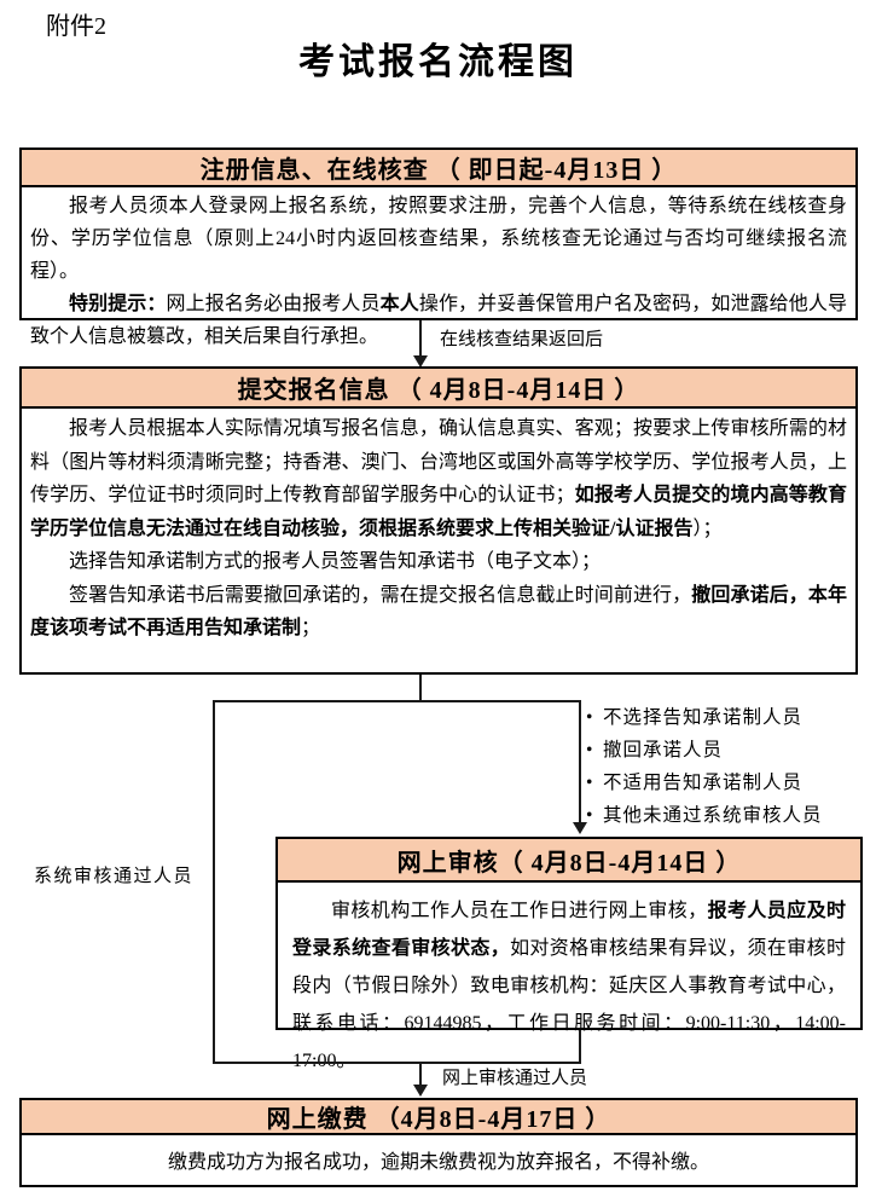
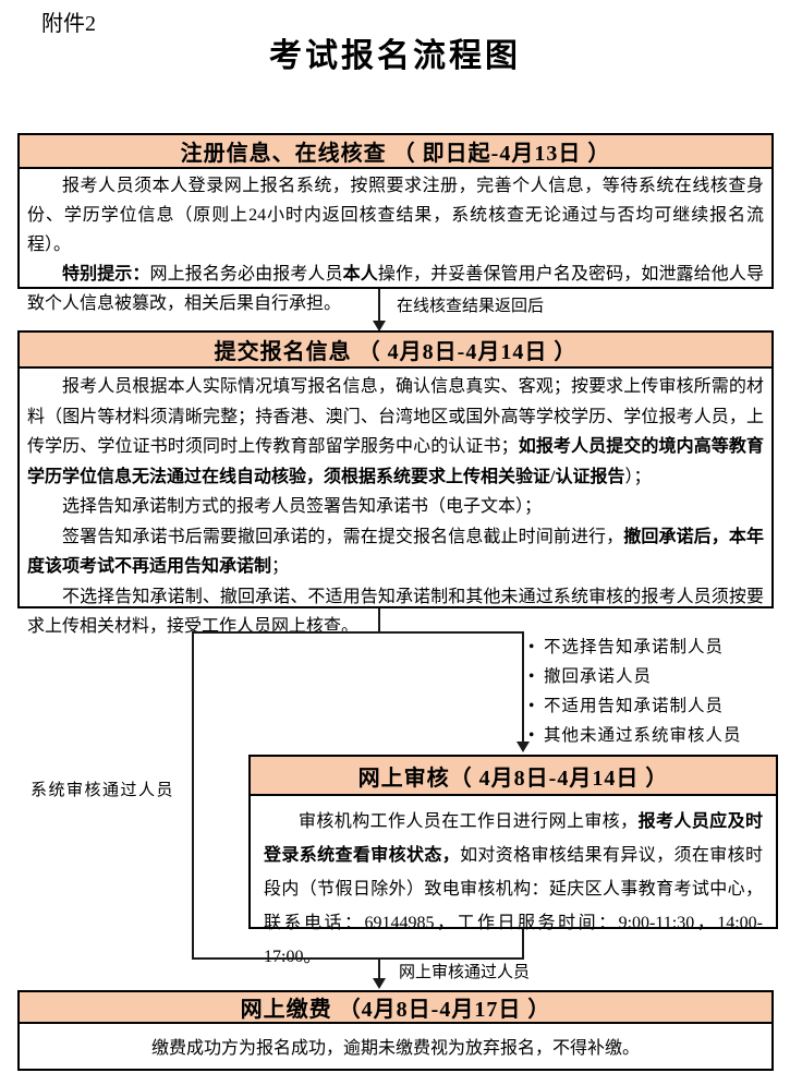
  附件2
  考试报名流程图
  注册信息、在线核查 （ 即日起-4月13日 ）
  报考人员须本人登录网上报名系统，按照要求注册，完善个人信息，等待系统在线核查身份、学历学位信息（原则上24小时内返回核查结果，系统核查无论通过与否均可继续报名流程）。
  特别提示：网上报名务必由报考人员本人操作，并妥善保管用户名及密码，如泄露给他人导致个人信息被篡改，相关后果自行承担。
  在线核查结果返回后
  提交报名信息 （ 4月8日-4月14日 ）
  报考人员根据本人实际情况填写报名信息，确认信息真实、客观；按要求上传审核所需的材料（图片等材料须清晰完整；持香港、澳门、台湾地区或国外高等学校学历、学位报考人员，上传学历、学位证书时须同时上传教育部留学服务中心的认证书；如报考人员提交的境内高等教育学历学位信息无法通过在线自动核验，须根据系统要求上传相关验证/认证报告）；
  选择告知承诺制方式的报考人员签署告知承诺书（电子文本）；
  签署告知承诺书后需要撤回承诺的，需在提交报名信息截止时间前进行，撤回承诺后，本年度该项考试不再适用告知承诺制；
+ 不选择告知承诺制、撤回承诺、不适用告知承诺制和其他未通过系统审核的报考人员须按要求上传相关材料，接受工作人员网上核查。
  不选择告知承诺制人员
  撤回承诺人员
  不适用告知承诺制人员
  其他未通过系统审核人员
  系统审核通过人员
  网上审核（ 4月8日-4月14日 ）
  审核机构工作人员在工作日进行网上审核，报考人员应及时登录系统查看审核状态，如对资格审核结果有异议，须在审核时段内（节假日除外）致电审核机构：延庆区人事教育考试中心，联系电话：69144985，工作日服务时间：9:00-11:30，14:00-
  网上审核通过人员
  网上缴费 （4月8日-4月17日 ）
  缴费成功方为报名成功，逾期未缴费视为放弃报名，不得补缴。
